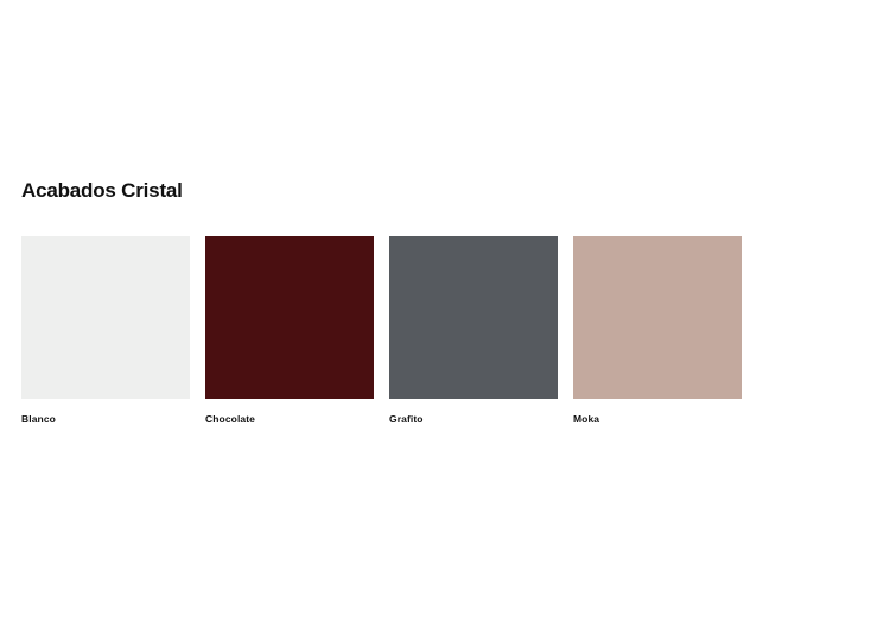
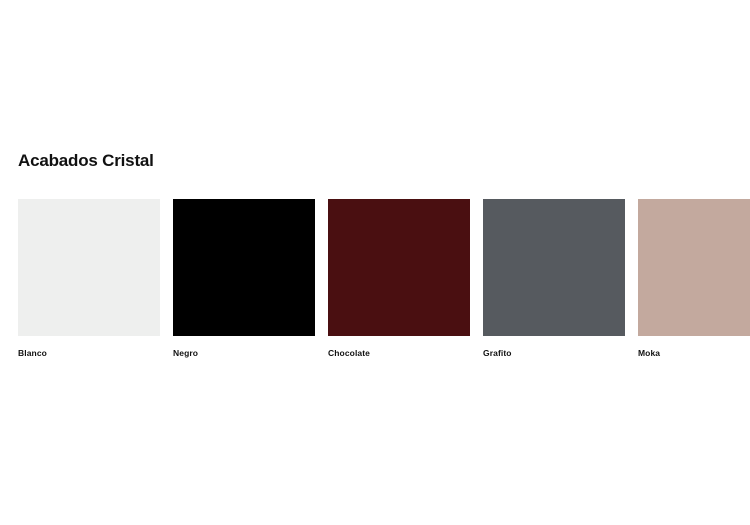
  Acabados Cristal
  Blanco
+ Negro
  Chocolate
  Grafito
  Moka
